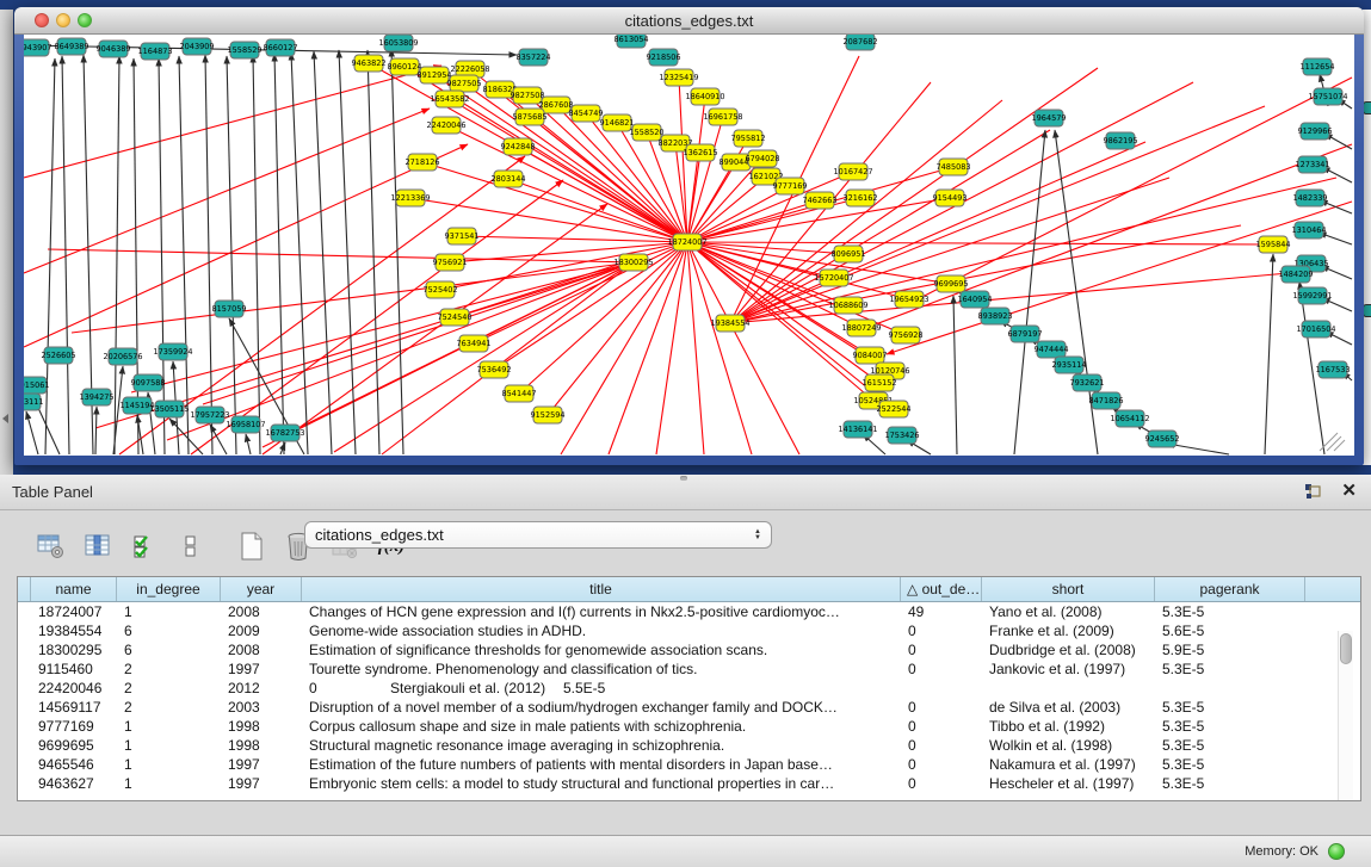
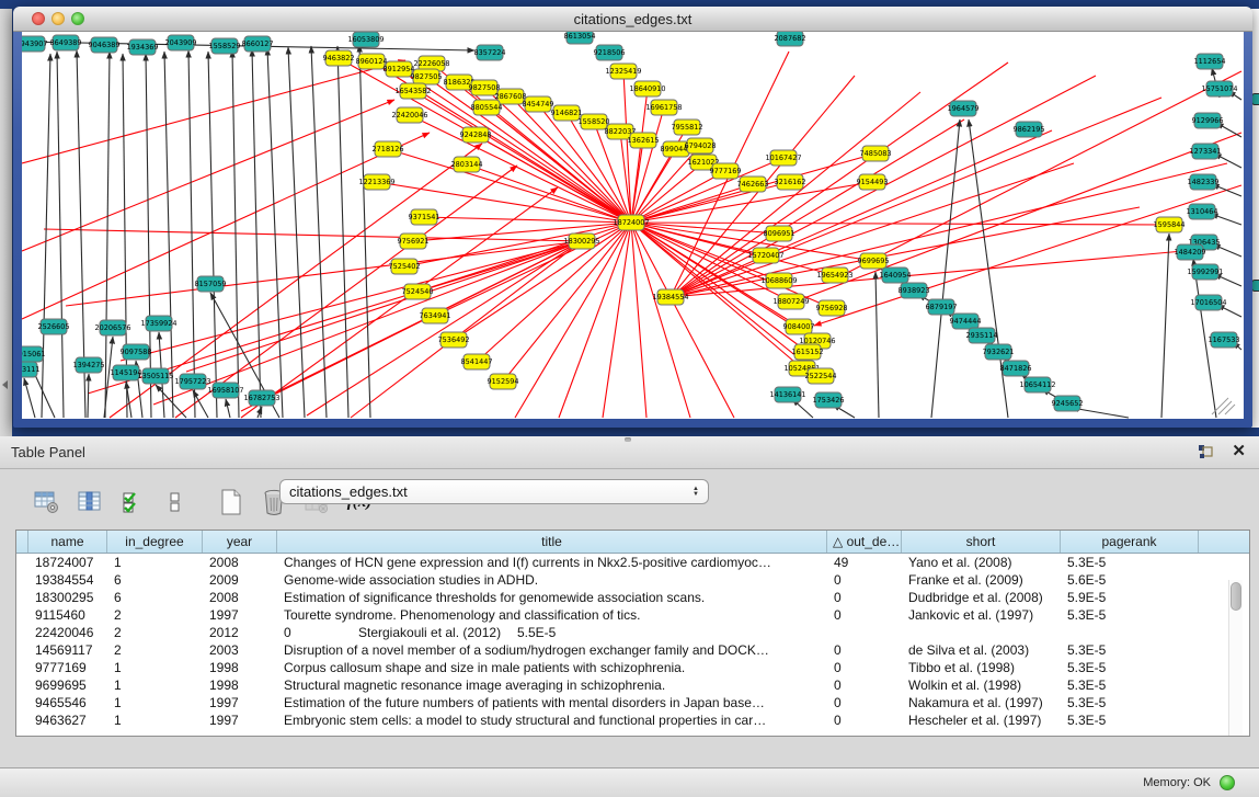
  citations_edges.txt
  18724007
  9463822
  8960124
  8912954
  22226058
  9827505
  16543582
  818632
  9827508
  2867608
- 5875685
+ 8805544
  8454749
  9146821
  1558520
  8822037
  1362615
  899044
  6794028
  1621022
  9777169
  7462663
  12325419
  18640910
  16961758
  7955812
  22420046
  2718126
  12213369
  9242848
  2803144
  18300295
  9371541
  9756921
  7525402
  7524540
  7634941
  7536492
  8541447
  9152594
  19384554
  15720407
  10688609
  18807249
  19654923
  9756928
  9084007
  10120746
  1615152
  2522544
  9699695
  10167427
  3216162
  8096951
  7485083
  9154493
  1595844
  943907
  8649389
  9046389
- 1164873
+ 1934369
  2043909
  1558529
  8660127
  16053809
  8357224
  8613054
  9218506
  2087682
  1964579
  9862195
  15061
  1394275
  20206576
  1145194
  9097588
  17359924
  13505115
  17957223
  16958107
  16782753
  2526605
  8157059
  1640954
  8938923
  6879197
  9474444
  2935114
  7932621
  8471826
  10654112
  9245652
  1753426
  14136141
  1112654
  15751074
  9129966
  1273341
  1482339
  1310464
  1306435
  15992991
  17016504
  1167533
  1484209
  Table Panel
  ✕
  citations_edges.txt
  name
  in_degree
  year
  title
  △ out_de…
  short
  pagerank
  18724007
  1
  2008
  Changes of HCN gene expression and I(f) currents in Nkx2.5-positive cardiomyoc…
  49
  Yano et al. (2008)
  5.3E-5
  19384554
  6
  2009
  Genome-wide association studies in ADHD.
  0
  Franke et al. (2009)
  5.6E-5
  18300295
  6
  2008
  Estimation of significance thresholds for genomewide association scans.
  0
  Dudbridge et al. (2008)
  5.9E-5
  9115460
  2
  1997
  Tourette syndrome. Phenomenology and classification of tics.
  0
  Jankovic et al. (1997)
  5.3E-5
  22420046
  2
  2012
  0
  Stergiakouli et al. (2012)
  5.5E-5
  14569117
  2
  2003
  Disruption of a novel member of a sodium/hydrogen exchanger family and DOCK…
  0
  de Silva et al. (2003)
  5.3E-5
  9777169
  1
  1998
  Corpus callosum shape and size in male patients with schizophrenia.
  0
- Tibbo et al. (1992)
+ Tibbo et al. (1998)
  5.3E-5
  9699695
  1
  1998
  Structural magnetic resonance image averaging in schizophrenia.
  0
  Wolkin et al. (1998)
  5.3E-5
  9465546
  1
  1997
  Estimation of the future numbers of patients with mental disorders in Japan base…
  0
  Nakamura et al. (1997)
  5.3E-5
  9463627
  1
  1997
  Embryonic stem cells: a model to study structural and functional properties in car…
  0
  Hescheler et al. (1997)
  5.3E-5
  Memory: OK
